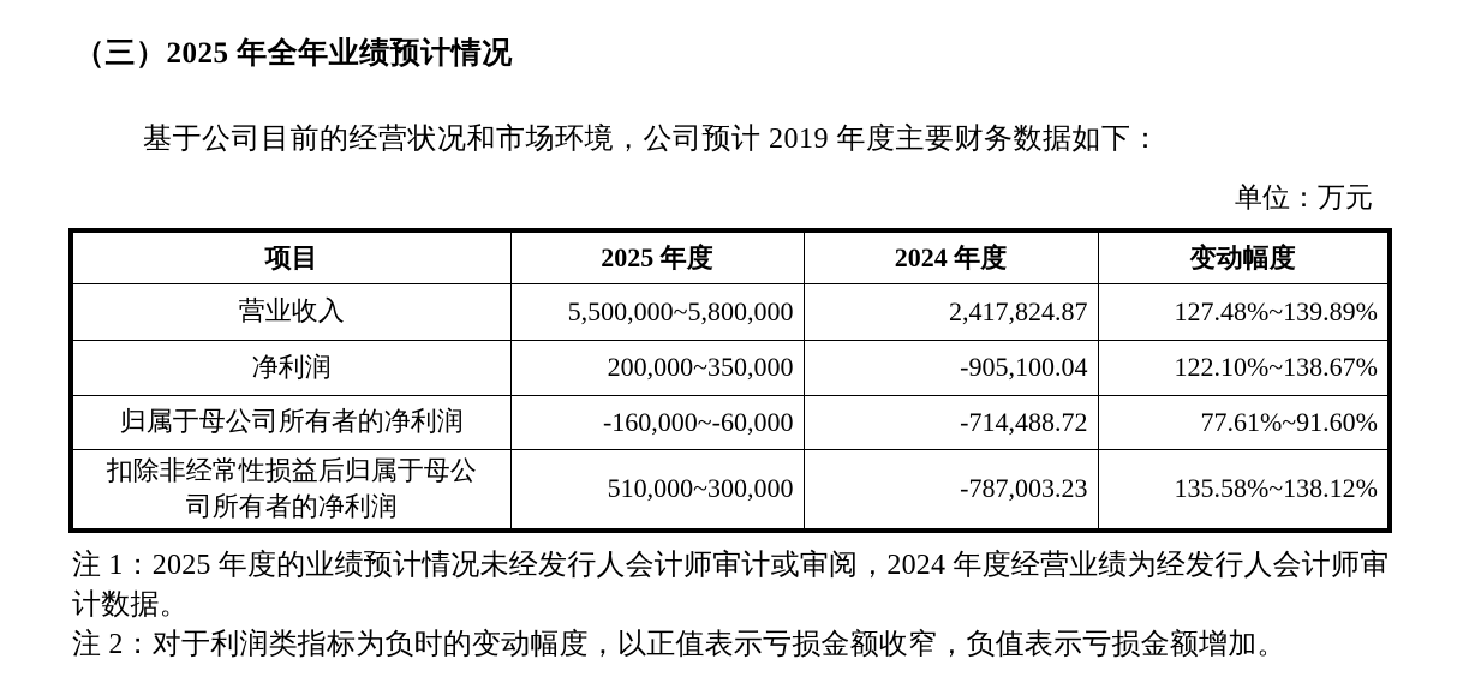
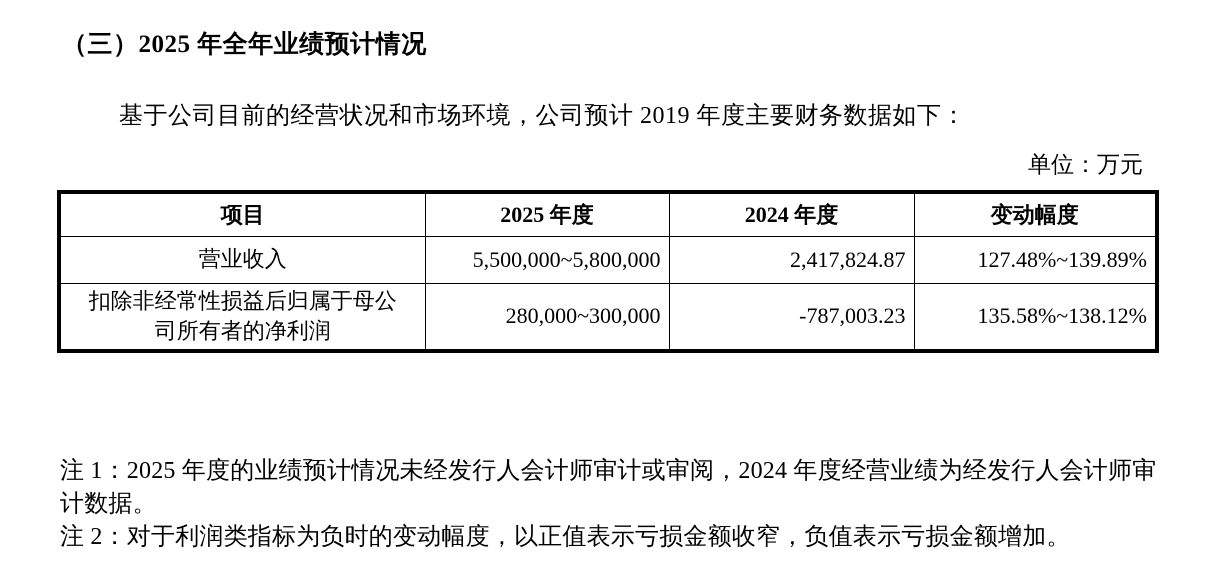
  （三）2025 年全年业绩预计情况
  基于公司目前的经营状况和市场环境，公司预计 2019 年度主要财务数据如下：
  单位：万元
  项目	2025 年度	2024 年度	变动幅度
  营业收入	5,500,000~5,800,000	2,417,824.87	127.48%~139.89%
- 净利润	200,000~350,000	-905,100.04	122.10%~138.67%
- 归属于母公司所有者的净利润	-160,000~-60,000	-714,488.72	77.61%~91.60%
- 扣除非经常性损益后归属于母公司所有者的净利润	510,000~300,000	-787,003.23	135.58%~138.12%
+ 扣除非经常性损益后归属于母公司所有者的净利润	280,000~300,000	-787,003.23	135.58%~138.12%
  注 1：2025 年度的业绩预计情况未经发行人会计师审计或审阅，2024 年度经营业绩为经发行人会计师审计数据。
  注 2：对于利润类指标为负时的变动幅度，以正值表示亏损金额收窄，负值表示亏损金额增加。
